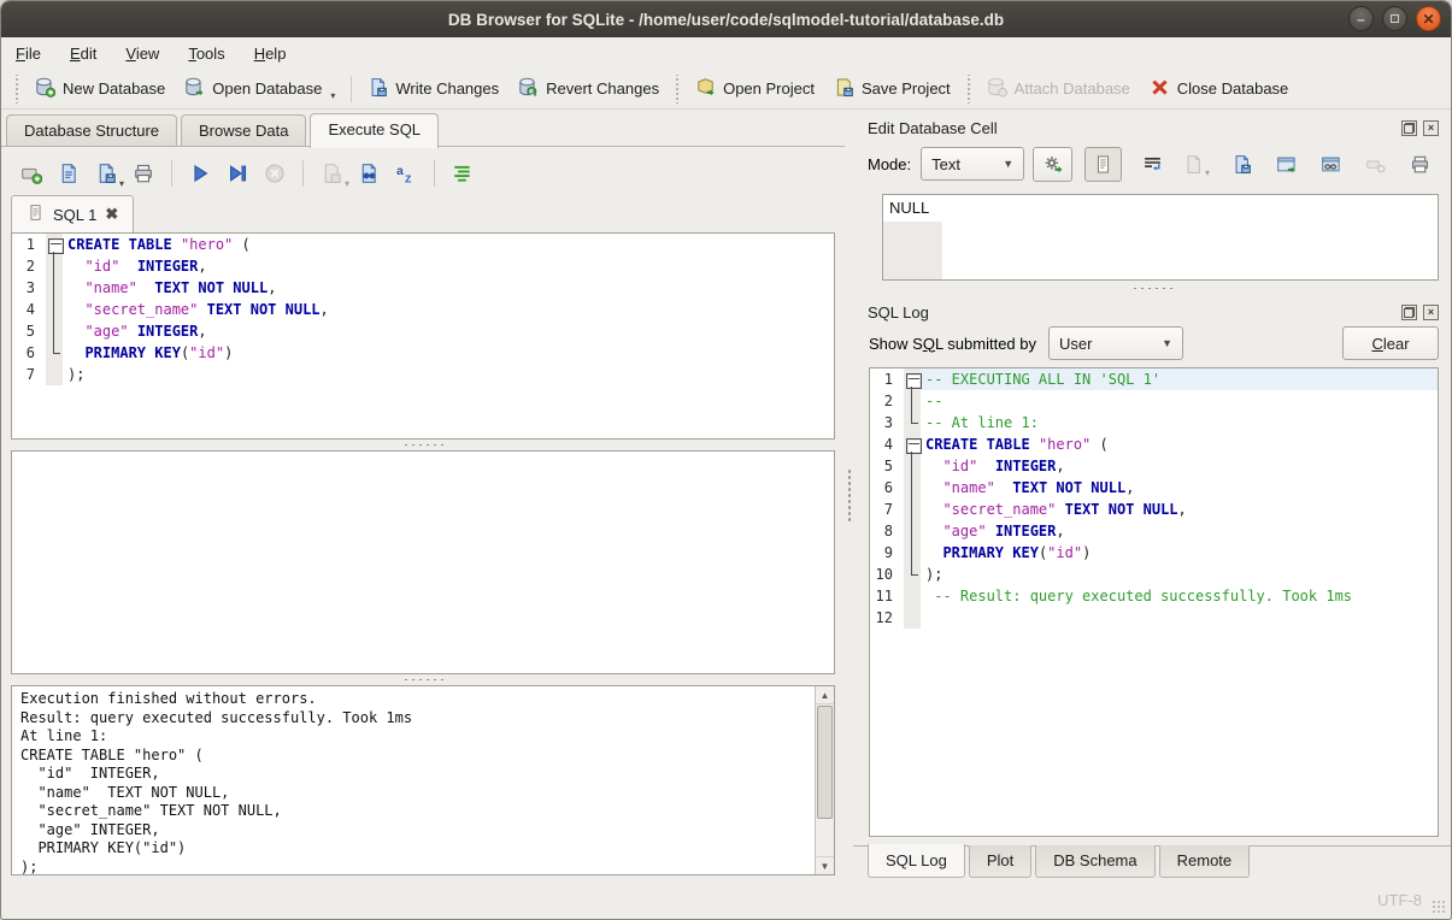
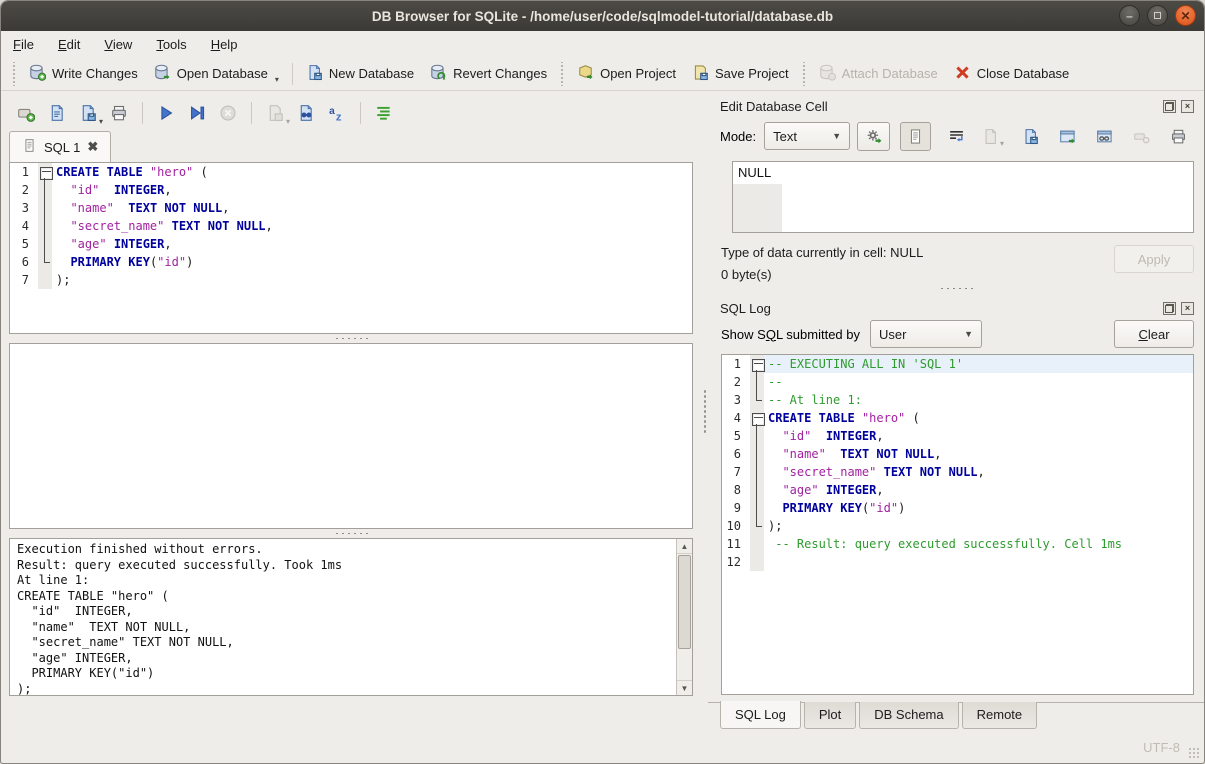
  DB Browser for SQLite - /home/user/code/sqlmodel-tutorial/database.db
  –
  ✕
  File
  Edit
  View
  Tools
  Help
- New Database
+ Write Changes
  Open Database
  ▾
- Write Changes
+ New Database
  Revert Changes
  Open Project
  Save Project
  Attach Database
  Close Database
- Database Structure
- Browse Data
- Execute SQL
  ▾
  ▾
  a
  z
  SQL 1
  ✖
  1
  CREATE TABLE "hero" (
  2
  "id" INTEGER,
  3
  "name" TEXT NOT NULL,
  4
  "secret_name" TEXT NOT NULL,
  5
  "age" INTEGER,
  6
  PRIMARY KEY("id")
  7
  );
  Execution finished without errors.
  Result: query executed successfully. Took 1ms
  At line 1:
  CREATE TABLE "hero" (
  "id" INTEGER,
  "name" TEXT NOT NULL,
  "secret_name" TEXT NOT NULL,
  "age" INTEGER,
  PRIMARY KEY("id")
  );
  ▲
  ▼
  Edit Database Cell
  ×
  Mode:
  Text
  ▼
  ▾
  NULL
+ Type of data currently in cell: NULL
+ 0 byte(s)
+ Apply
  SQL Log
  ×
  Show SQL submitted by
  User
  ▼
  C
  lear
  1
  -- EXECUTING ALL IN 'SQL 1'
  2
  --
  3
  -- At line 1:
  4
  CREATE TABLE "hero" (
  5
  "id" INTEGER,
  6
  "name" TEXT NOT NULL,
  7
  "secret_name" TEXT NOT NULL,
  8
  "age" INTEGER,
  9
  PRIMARY KEY("id")
  10
  );
  11
- -- Result: query executed successfully. Took 1ms
+ -- Result: query executed successfully. Cell 1ms
  12
  SQL Log
  Plot
  DB Schema
  Remote
  UTF-8
